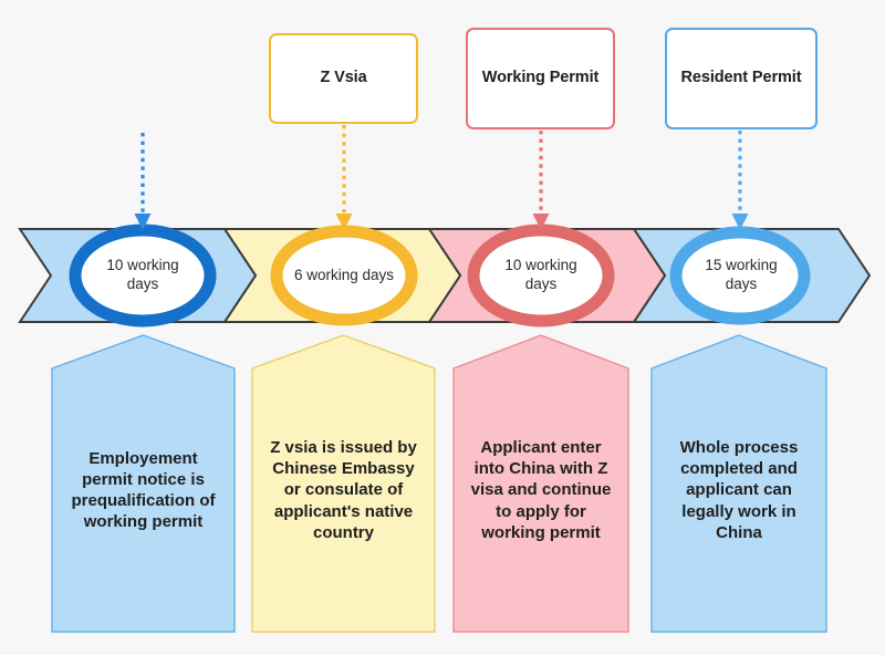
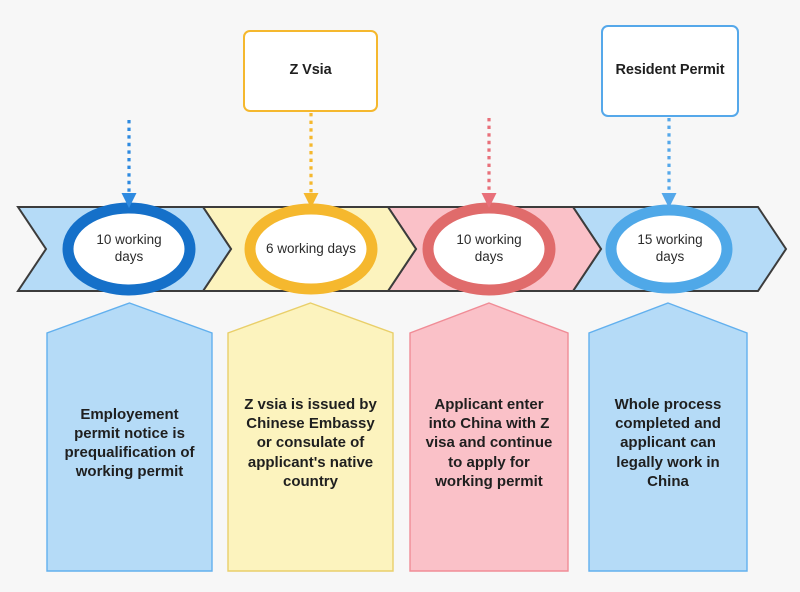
  Z Vsia
- Working Permit
  Resident Permit
  10 working
  days
  6 working days
  10 working
  days
  15 working
  days
  Employement
  permit notice is
  prequalification of
  working permit
  Z vsia is issued by
  Chinese Embassy
  or consulate of
  applicant's native
  country
  Applicant enter
  into China with Z
  visa and continue
  to apply for
  working permit
  Whole process
  completed and
  applicant can
  legally work in
  China
